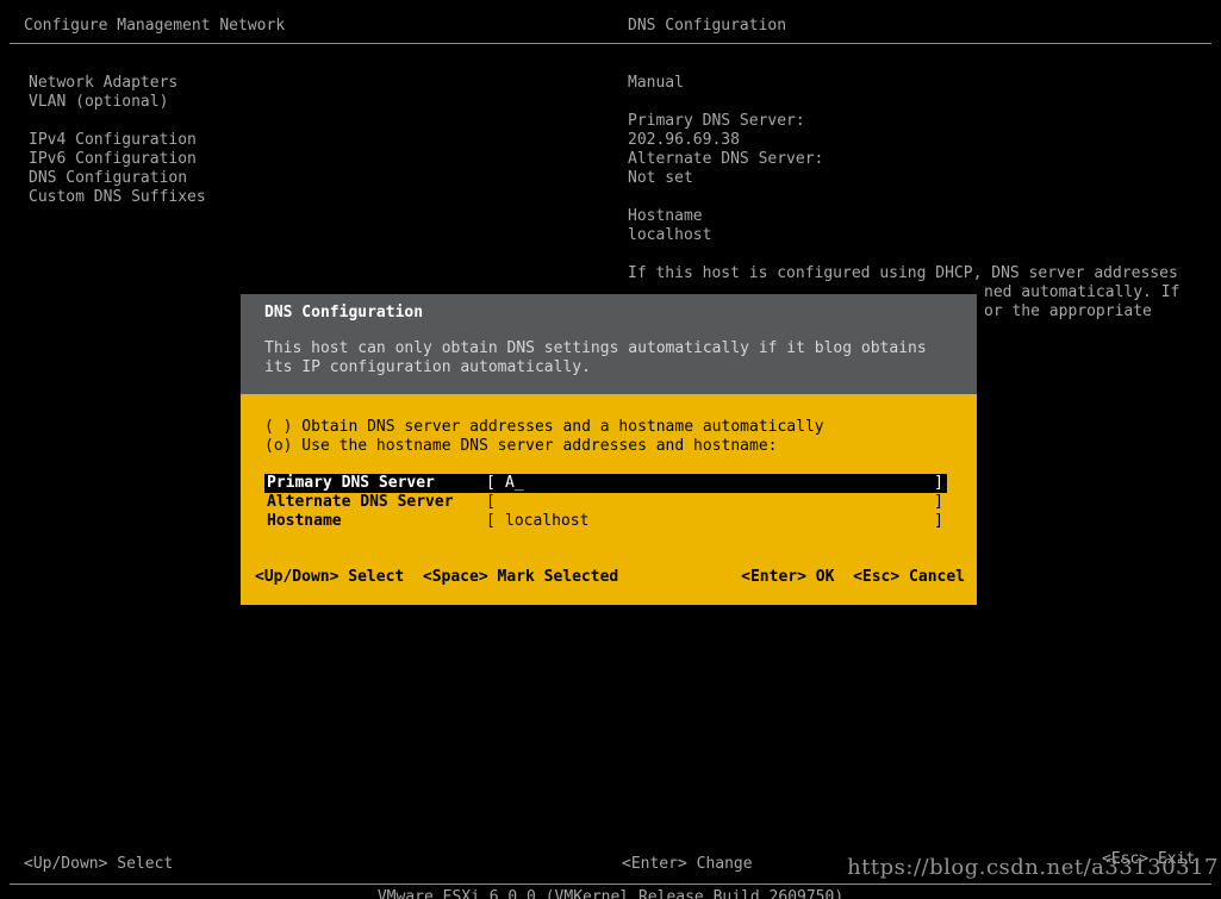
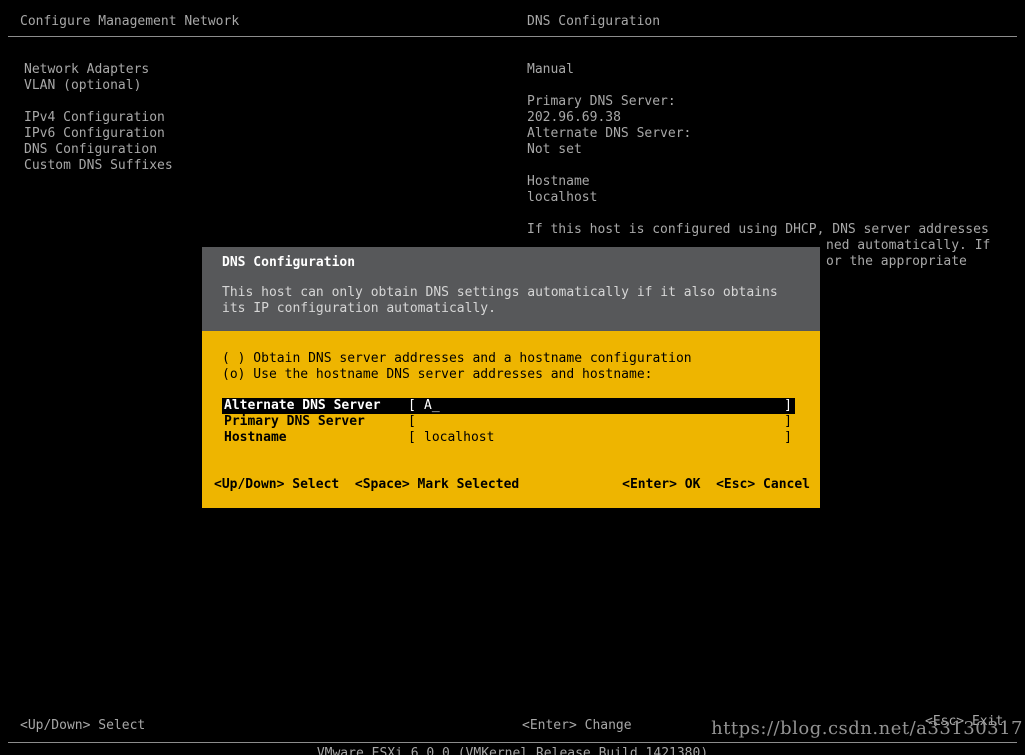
  Configure Management Network
  DNS Configuration
  Network Adapters
  VLAN (optional)
  IPv4 Configuration
  IPv6 Configuration
  DNS Configuration
  Custom DNS Suffixes
  Manual
  Primary DNS Server:
  202.96.69.38
  Alternate DNS Server:
  Not set
  Hostname
  localhost
  If this host is configured using DHCP, DNS server addresses
  ned automatically. If
  or the appropriate
  DNS Configuration
- This host can only obtain DNS settings automatically if it blog obtains
+ This host can only obtain DNS settings automatically if it also obtains
  its IP configuration automatically.
- ( ) Obtain DNS server addresses and a hostname automatically
+ ( ) Obtain DNS server addresses and a hostname configuration
  (o) Use the hostname DNS server addresses and hostname:
- Primary DNS Server
+ Alternate DNS Server
  [
  A_
  ]
- Alternate DNS Server
+ Primary DNS Server
  [
  ]
  Hostname
  [
  localhost
  ]
  <Up/Down> Select <Space> Mark Selected
  <Enter> OK <Esc> Cancel
  <Up/Down> Select
  <Enter> Change
  <Esc> Exit
- VMware ESXi 6.0.0 (VMKernel Release Build 2609750)
+ VMware ESXi 6.0.0 (VMKernel Release Build 1421380)
  https://blog.csdn.net/a33130317
